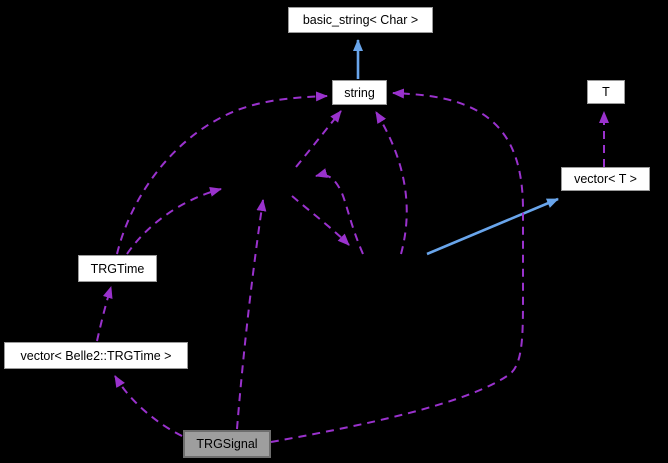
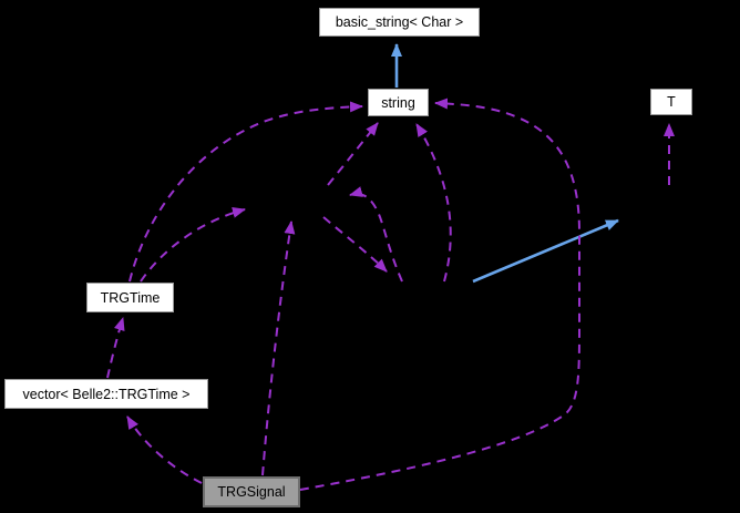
  basic_string< Char >
  string
  T
- vector< T >
  TRGTime
  vector< Belle2::TRGTime >
  TRGSignal
